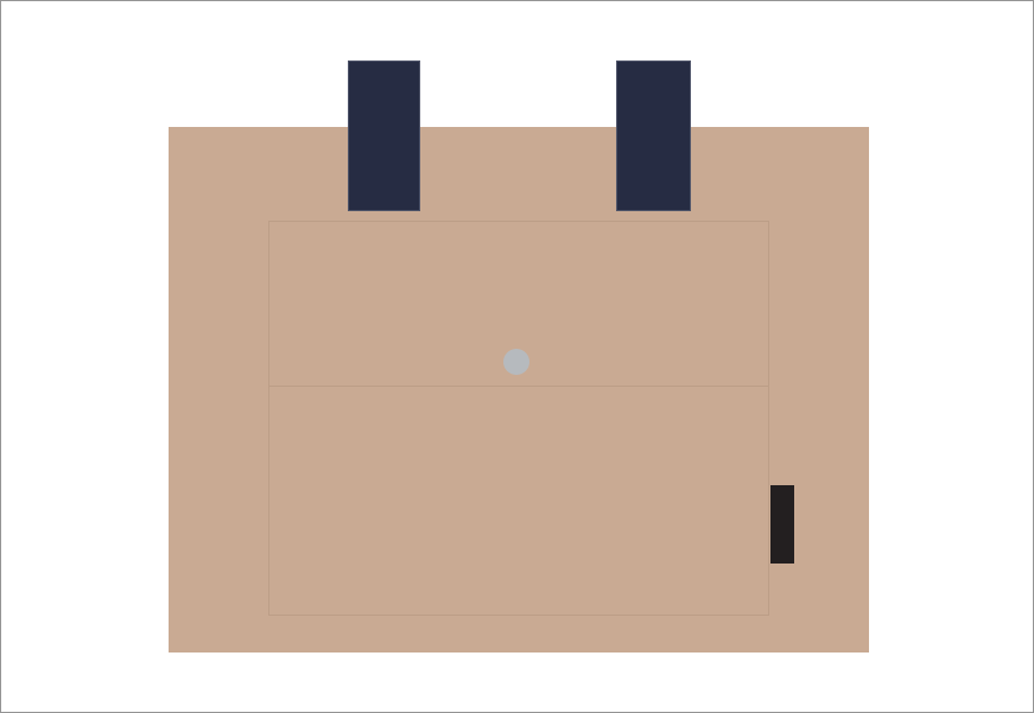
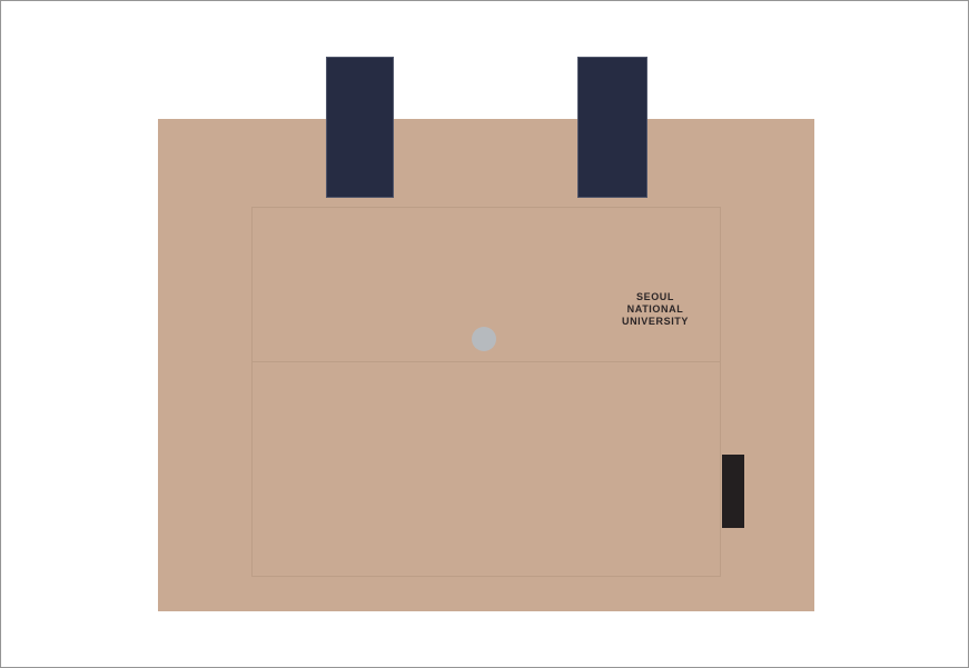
+ SEOUL
+ NATIONAL
+ UNIVERSITY
